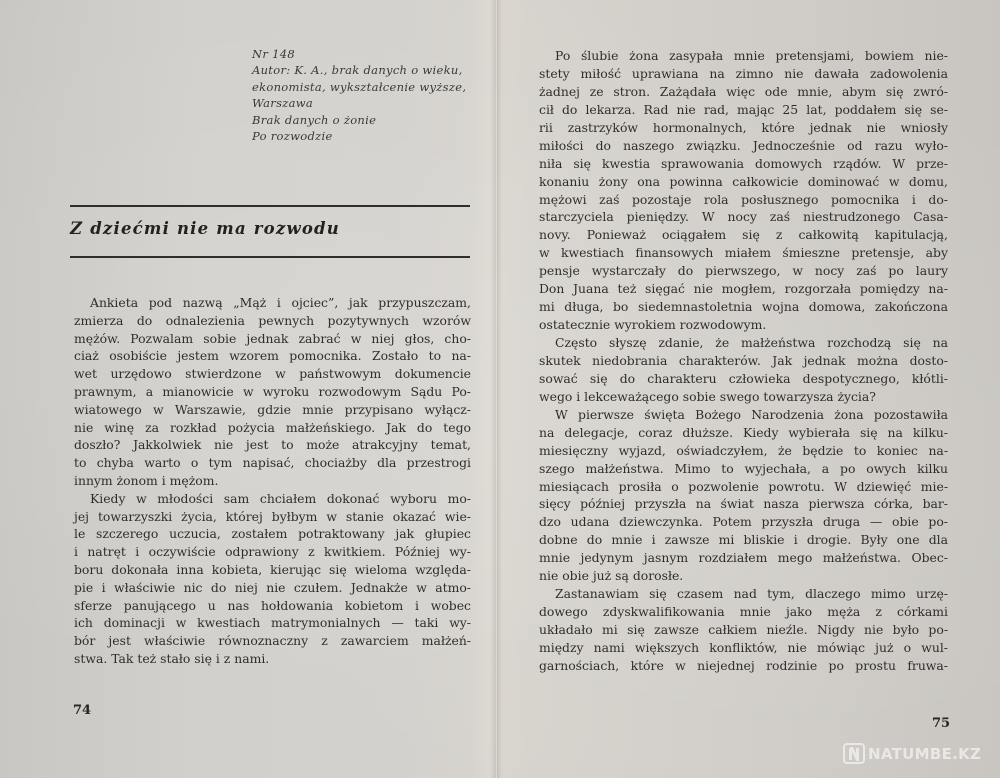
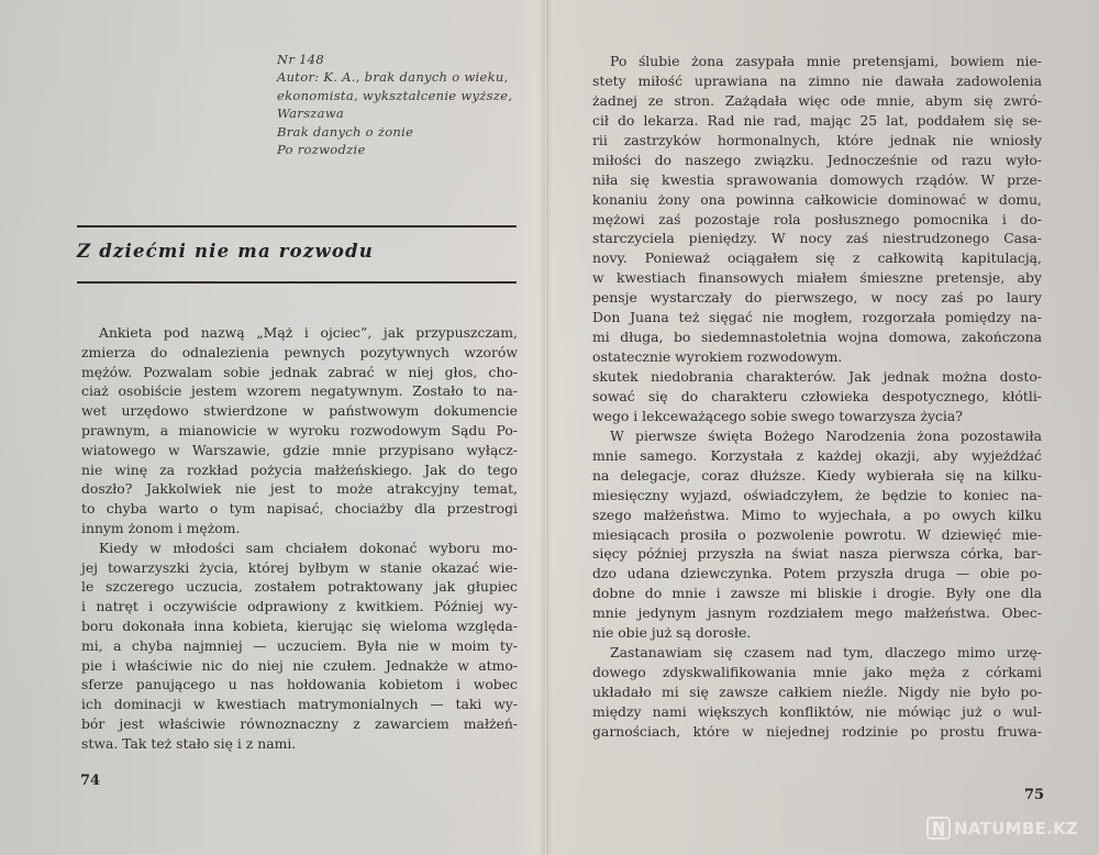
  Nr 148
  Autor: K. A., brak danych o wieku,
  ekonomista, wykształcenie wyższe,
  Warszawa
  Brak danych o żonie
  Po rozwodzie
  Z dziećmi nie ma rozwodu
  Ankieta pod nazwą „Mąż i ojciec”, jak przypuszczam,
  zmierza do odnalezienia pewnych pozytywnych wzorów
  mężów. Pozwalam sobie jednak zabrać w niej głos, cho-
- ciaż osobiście jestem wzorem pomocnika. Zostało to na-
+ ciaż osobiście jestem wzorem negatywnym. Zostało to na-
  wet urzędowo stwierdzone w państwowym dokumencie
  prawnym, a mianowicie w wyroku rozwodowym Sądu Po-
  wiatowego w Warszawie, gdzie mnie przypisano wyłącz-
  nie winę za rozkład pożycia małżeńskiego. Jak do tego
  doszło? Jakkolwiek nie jest to może atrakcyjny temat,
  to chyba warto o tym napisać, chociażby dla przestrogi
  innym żonom i mężom.
  Kiedy w młodości sam chciałem dokonać wyboru mo-
  jej towarzyszki życia, której byłbym w stanie okazać wie-
  le szczerego uczucia, zostałem potraktowany jak głupiec
  i natręt i oczywiście odprawiony z kwitkiem. Później wy-
  boru dokonała inna kobieta, kierując się wieloma względa-
+ mi, a chyba najmniej — uczuciem. Była nie w moim ty-
  pie i właściwie nic do niej nie czułem. Jednakże w atmo-
  sferze panującego u nas hołdowania kobietom i wobec
  ich dominacji w kwestiach matrymonialnych — taki wy-
  bór jest właściwie równoznaczny z zawarciem małżeń-
  stwa. Tak też stało się i z nami.
  74
  Po ślubie żona zasypała mnie pretensjami, bowiem nie-
  stety miłość uprawiana na zimno nie dawała zadowolenia
  żadnej ze stron. Zażądała więc ode mnie, abym się zwró-
  cił do lekarza. Rad nie rad, mając 25 lat, poddałem się se-
  rii zastrzyków hormonalnych, które jednak nie wniosły
  miłości do naszego związku. Jednocześnie od razu wyło-
  niła się kwestia sprawowania domowych rządów. W prze-
  konaniu żony ona powinna całkowicie dominować w domu,
  mężowi zaś pozostaje rola posłusznego pomocnika i do-
  starczyciela pieniędzy. W nocy zaś niestrudzonego Casa-
  novy. Ponieważ ociągałem się z całkowitą kapitulacją,
  w kwestiach finansowych miałem śmieszne pretensje, aby
  pensje wystarczały do pierwszego, w nocy zaś po laury
  Don Juana też sięgać nie mogłem, rozgorzała pomiędzy na-
  mi długa, bo siedemnastoletnia wojna domowa, zakończona
  ostatecznie wyrokiem rozwodowym.
- Często słyszę zdanie, że małżeństwa rozchodzą się na
  skutek niedobrania charakterów. Jak jednak można dosto-
  sować się do charakteru człowieka despotycznego, kłótli-
  wego i lekceważącego sobie swego towarzysza życia?
  W pierwsze święta Bożego Narodzenia żona pozostawiła
+ mnie samego. Korzystała z każdej okazji, aby wyjeżdżać
  na delegacje, coraz dłuższe. Kiedy wybierała się na kilku-
  miesięczny wyjazd, oświadczyłem, że będzie to koniec na-
  szego małżeństwa. Mimo to wyjechała, a po owych kilku
  miesiącach prosiła o pozwolenie powrotu. W dziewięć mie-
  sięcy później przyszła na świat nasza pierwsza córka, bar-
  dzo udana dziewczynka. Potem przyszła druga — obie po-
  dobne do mnie i zawsze mi bliskie i drogie. Były one dla
  mnie jedynym jasnym rozdziałem mego małżeństwa. Obec-
  nie obie już są dorosłe.
  Zastanawiam się czasem nad tym, dlaczego mimo urzę-
  dowego zdyskwalifikowania mnie jako męża z córkami
  układało mi się zawsze całkiem nieźle. Nigdy nie było po-
  między nami większych konfliktów, nie mówiąc już o wul-
  garnościach, które w niejednej rodzinie po prostu fruwa-
  75
  NATUMBE.KZ
